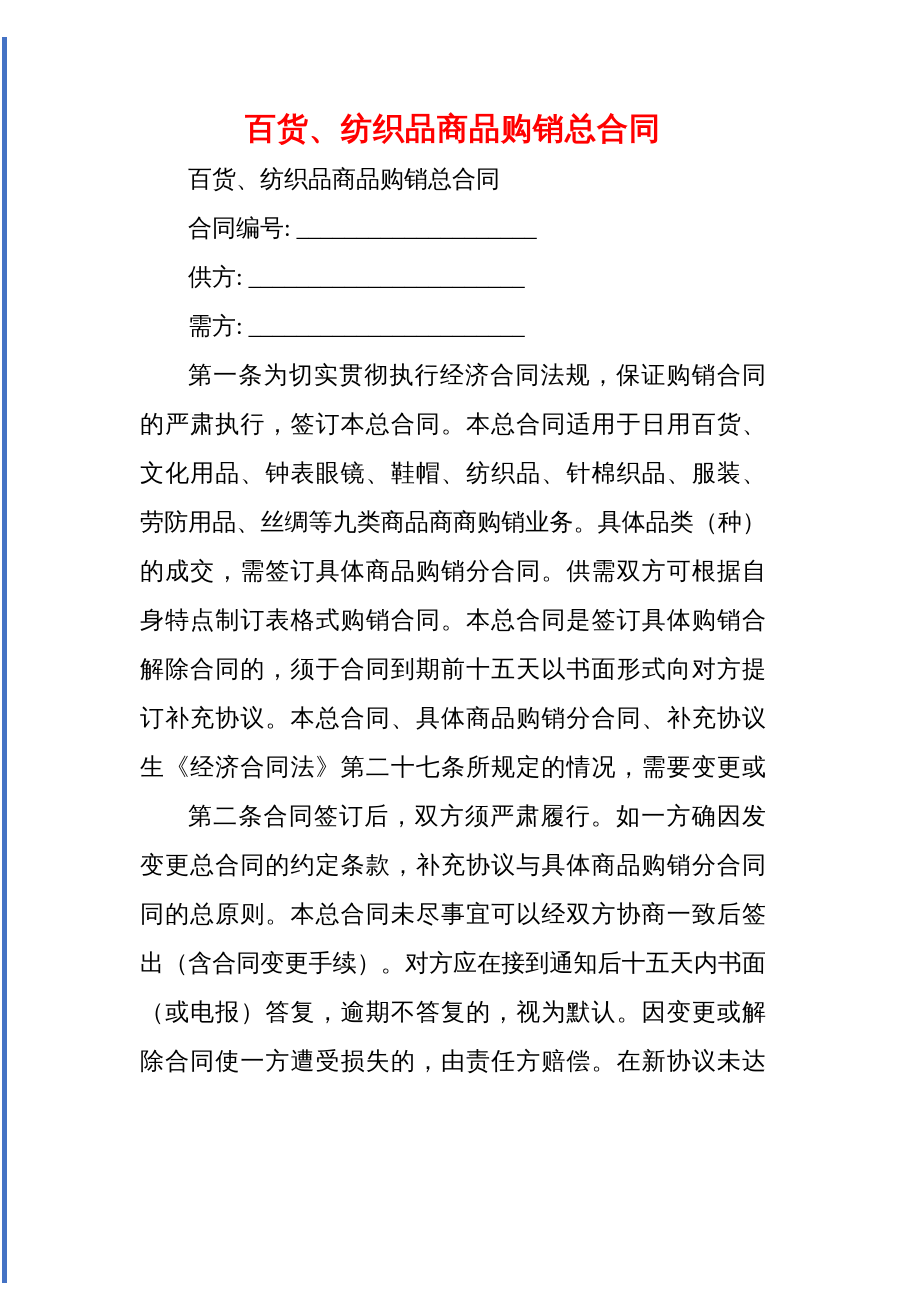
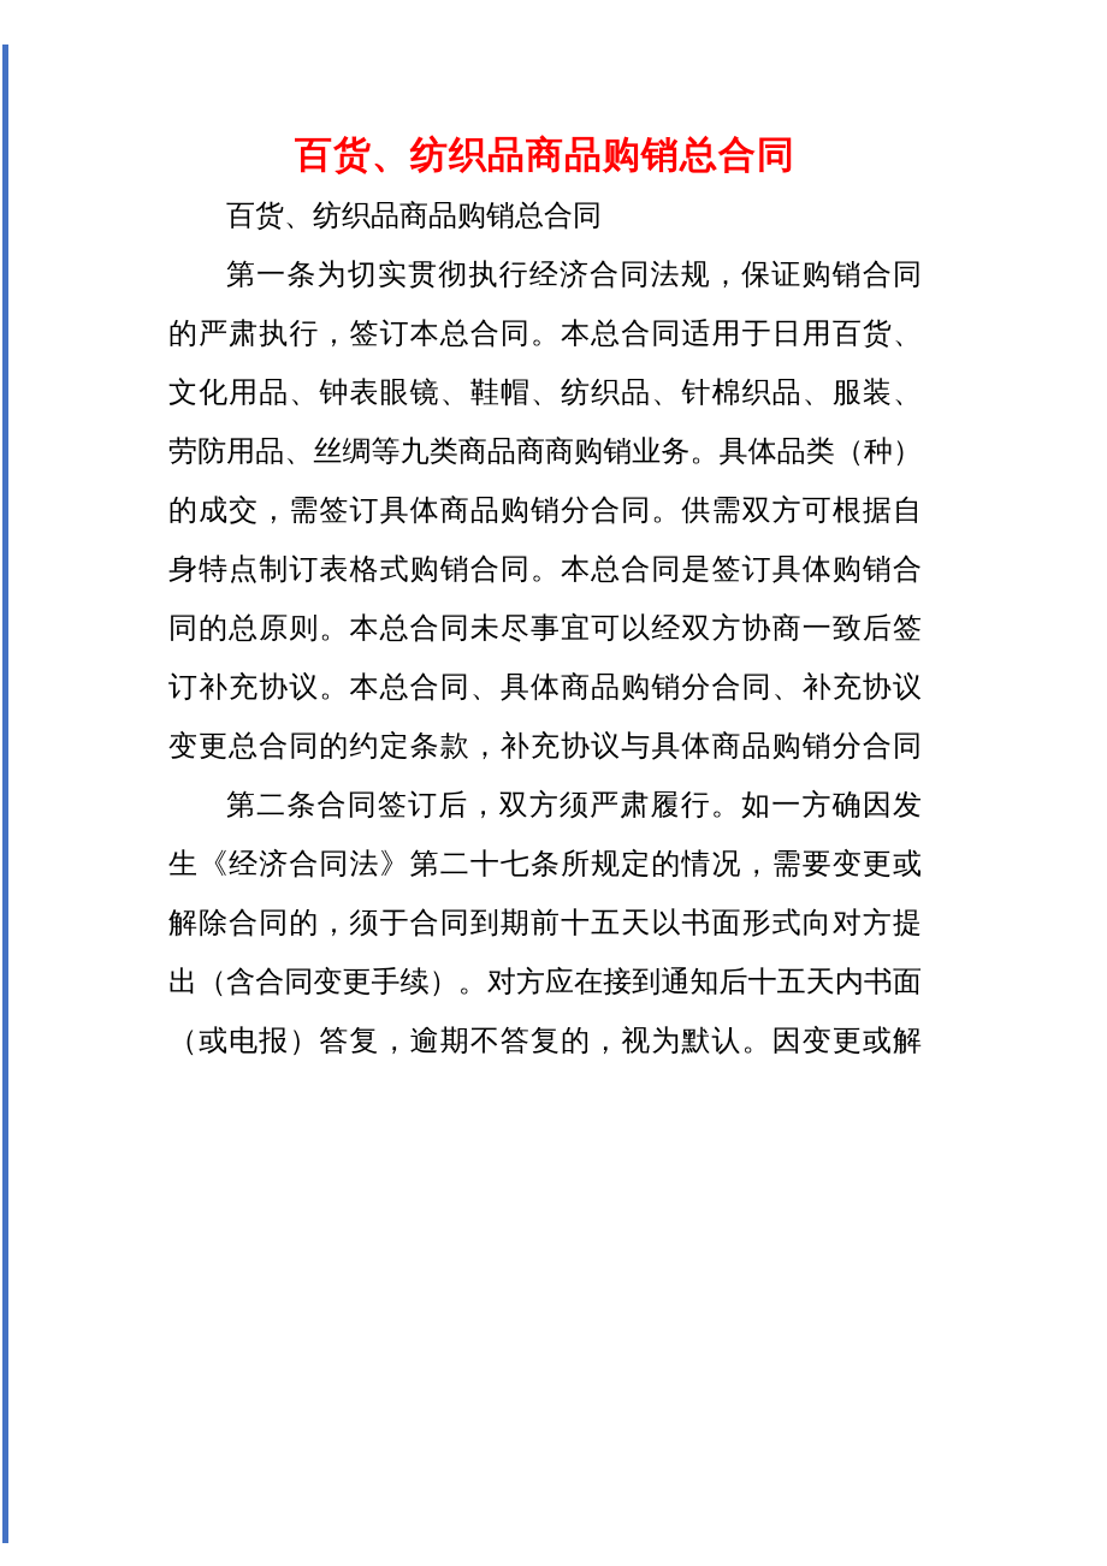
  百货、纺织品商品购销总合同
  百货、纺织品商品购销总合同
- 合同编号: ____________________
- 供方: _______________________
- 需方: _______________________
  第一条为切实贯彻执行经济合同法规，保证购销合同
  的严肃执行，签订本总合同。本总合同适用于日用百货、
  文化用品、钟表眼镜、鞋帽、纺织品、针棉织品、服装、
  劳防用品、丝绸等九类商品商商购销业务。具体品类（种）
  的成交，需签订具体商品购销分合同。供需双方可根据自
  身特点制订表格式购销合同。本总合同是签订具体购销合
- 解除合同的，须于合同到期前十五天以书面形式向对方提
+ 同的总原则。本总合同未尽事宜可以经双方协商一致后签
  订补充协议。本总合同、具体商品购销分合同、补充协议
- 生《经济合同法》第二十七条所规定的情况，需要变更或
+ 变更总合同的约定条款，补充协议与具体商品购销分合同
  第二条合同签订后，双方须严肃履行。如一方确因发
- 变更总合同的约定条款，补充协议与具体商品购销分合同
+ 生《经济合同法》第二十七条所规定的情况，需要变更或
- 同的总原则。本总合同未尽事宜可以经双方协商一致后签
+ 解除合同的，须于合同到期前十五天以书面形式向对方提
  出（含合同变更手续）。对方应在接到通知后十五天内书面
  （或电报）答复，逾期不答复的，视为默认。因变更或解
- 除合同使一方遭受损失的，由责任方赔偿。在新协议未达
